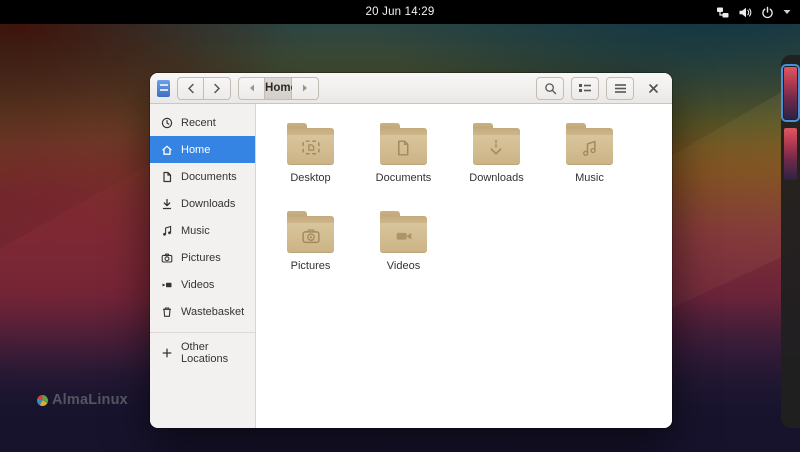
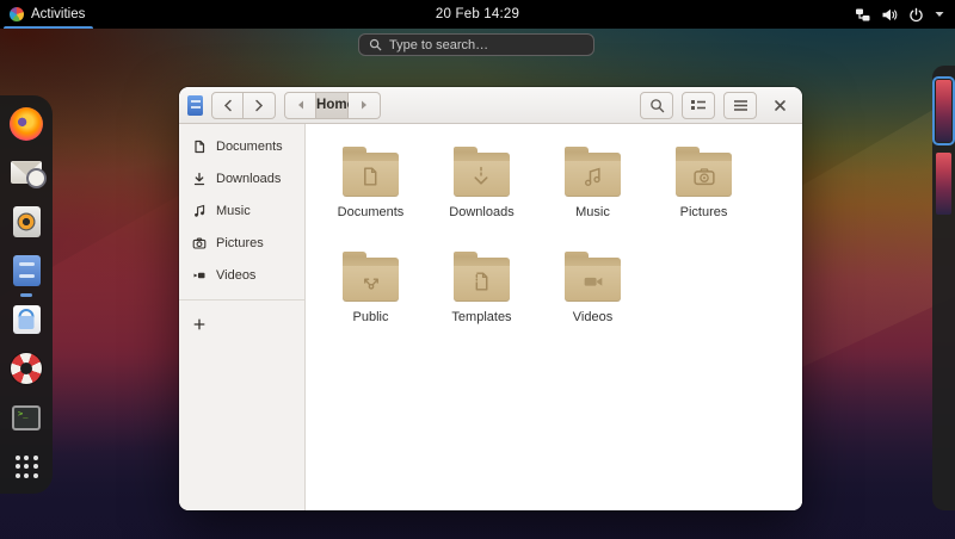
+ Activities
- 20 Jun 14:29
+ 20 Feb 14:29
+ Type to search…
+ >_
  Hom
- Recent
- Home
  Documents
  Downloads
  Music
  Pictures
  Videos
- Wastebasket
- Other Locations
- Desktop
  Documents
  Downloads
  Music
  Pictures
+ Public
+ Templates
  Videos
- AlmaLinux
